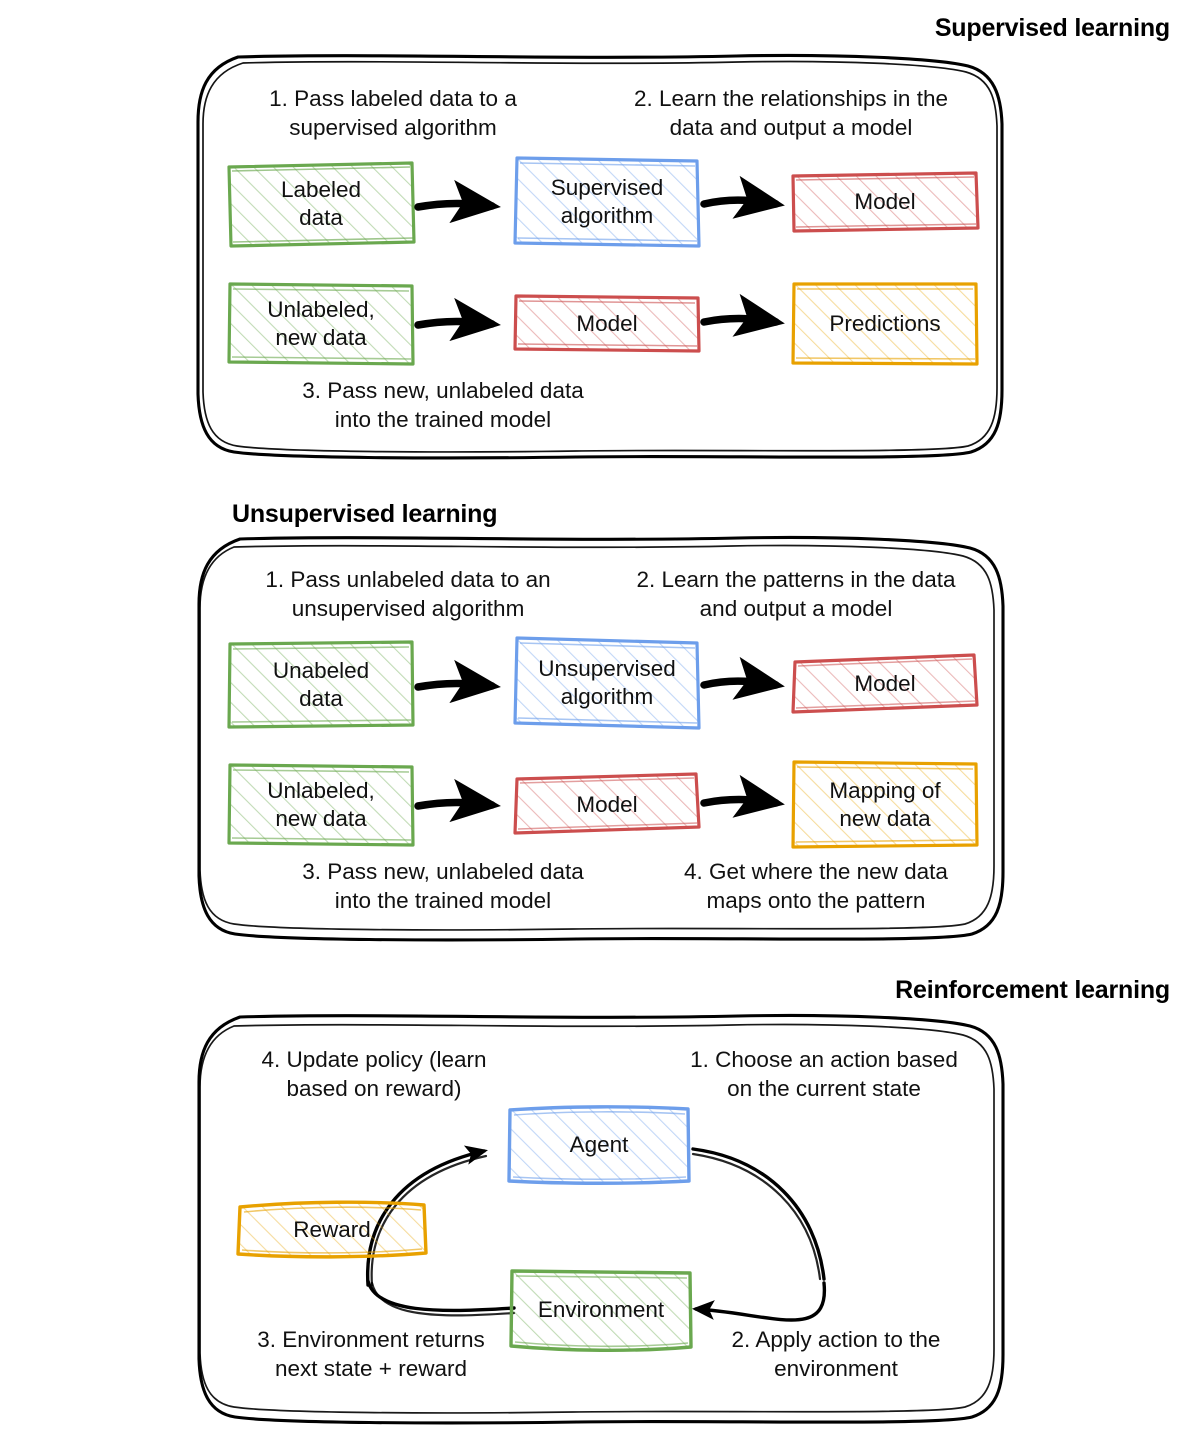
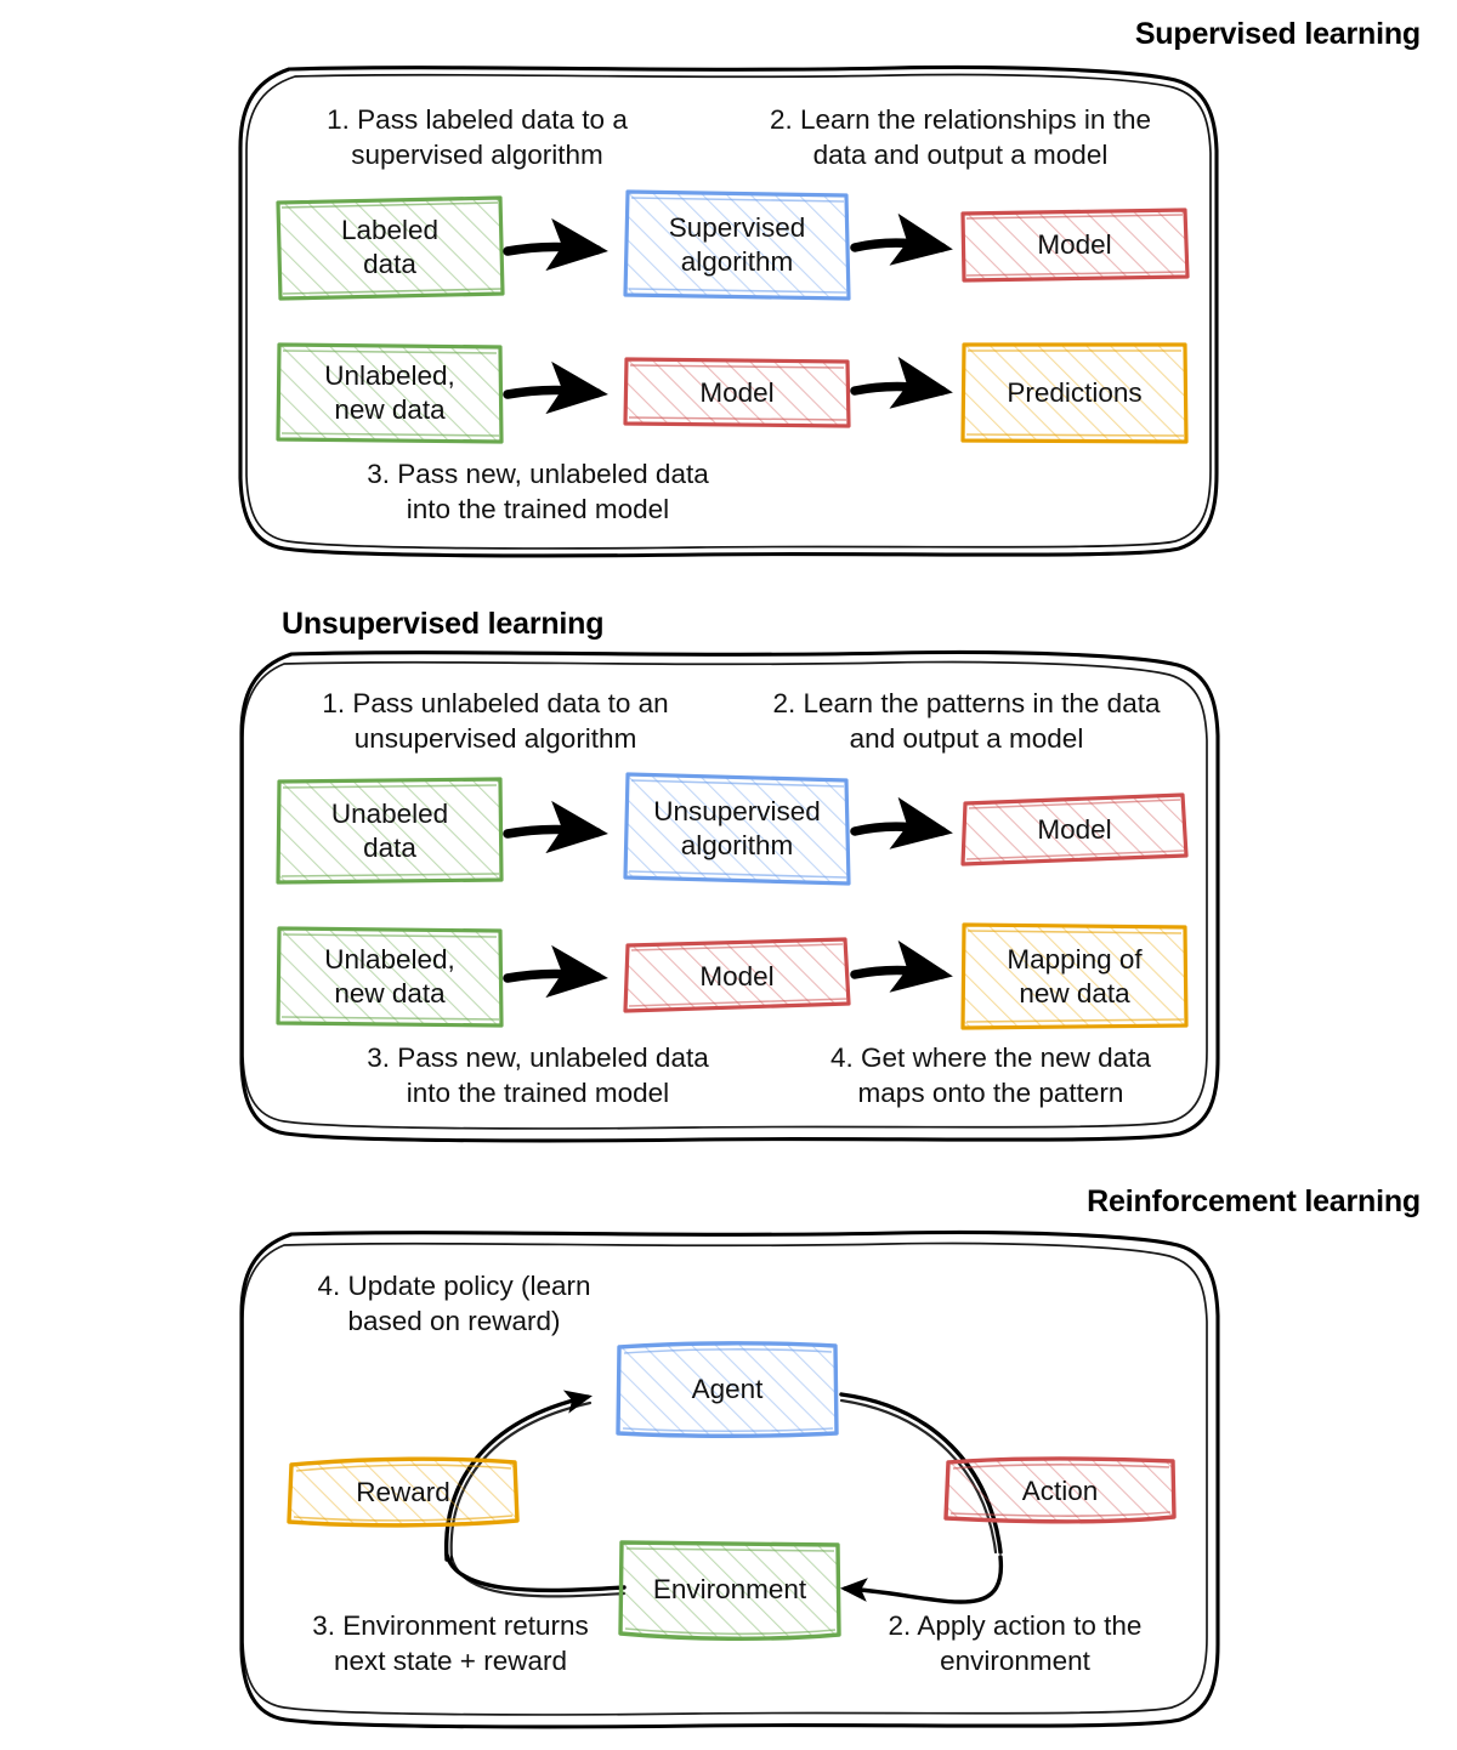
  Supervised learning
  Unsupervised learning
  Reinforcement learning
  1. Pass labeled data to a
  supervised algorithm
  2. Learn the relationships in the
  data and output a model
  3. Pass new, unlabeled data
  into the trained model
  Labeled
  data
  Supervised
  algorithm
  Model
  Unlabeled,
  new data
  Model
  Predictions
  1. Pass unlabeled data to an
  unsupervised algorithm
  2. Learn the patterns in the data
  and output a model
  3. Pass new, unlabeled data
  into the trained model
  4. Get where the new data
  maps onto the pattern
  Unabeled
  data
  Unsupervised
  algorithm
  Model
  Unlabeled,
  new data
  Model
  Mapping of
  new data
  4. Update policy (learn
  based on reward)
- 1. Choose an action based
- on the current state
  3. Environment returns
  next state + reward
  2. Apply action to the
  environment
  Agent
  Reward
+ Action
  Environment
